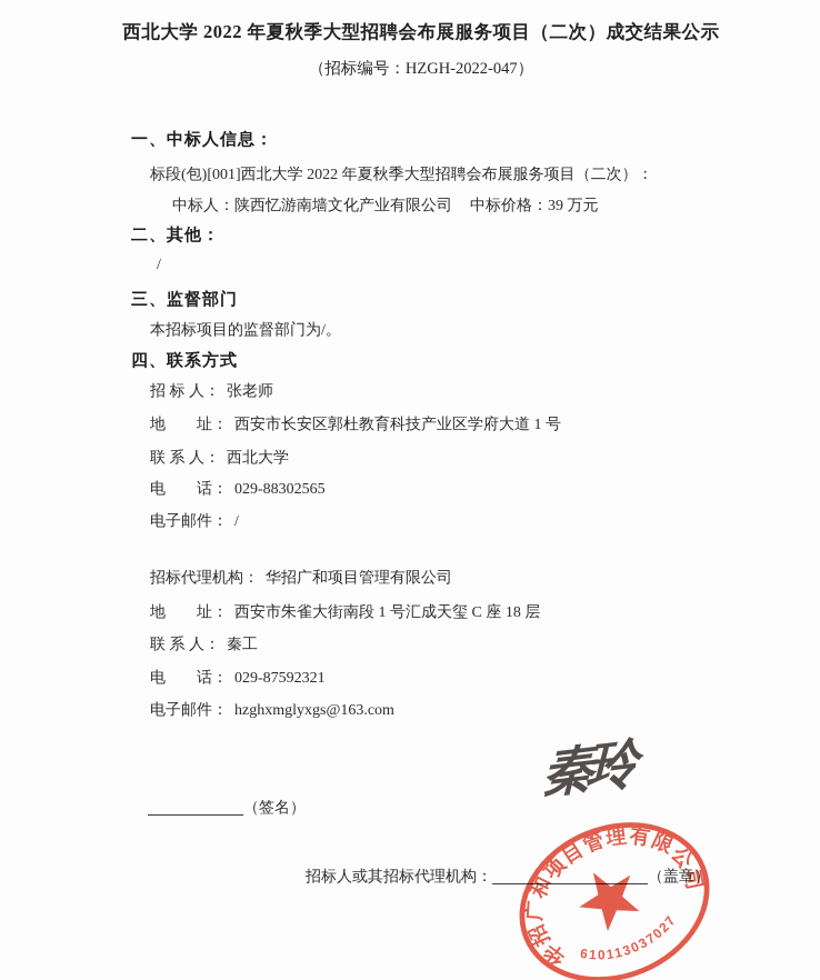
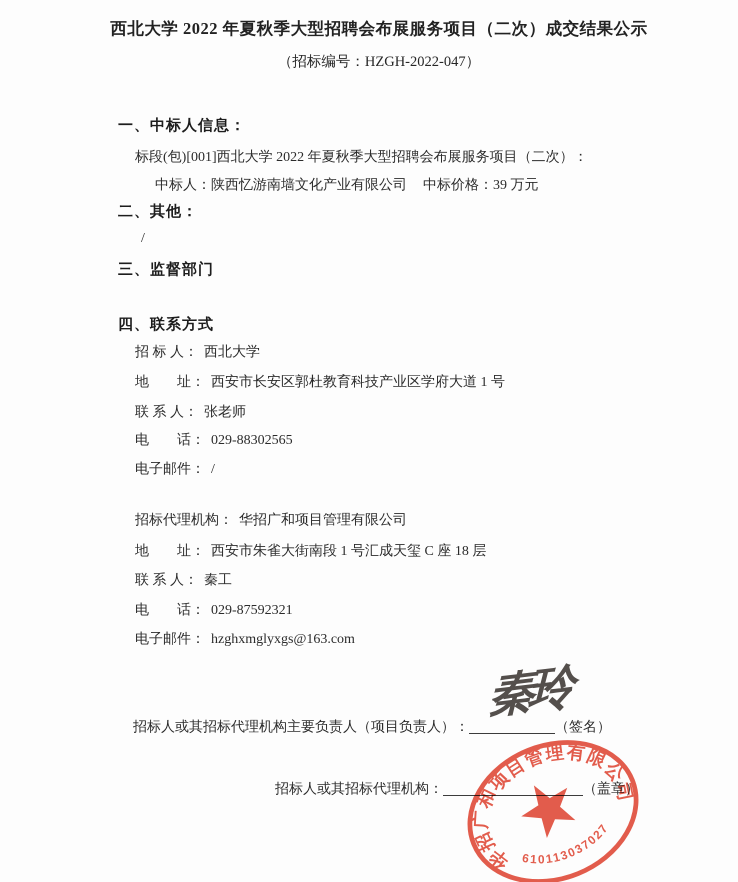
  西北大学 2022 年夏秋季大型招聘会布展服务项目（二次）成交结果公示
  （招标编号：HZGH-2022-047）
  一、中标人信息：
  标段(包)[001]西北大学 2022 年夏秋季大型招聘会布展服务项目（二次）：
  中标人：
  陕西忆游南墙文化产业有限公司
  中标价格：39 万元
  二、其他：
  /
  三、监督部门
- 本招标项目的监督部门为/。
  四、联系方式
  招 标 人：
- 张老师
+ 西北大学
  地 址：
  西安市长安区郭杜教育科技产业区学府大道 1 号
  联 系 人：
- 西北大学
+ 张老师
  电 话：
  029-88302565
  电子邮件：
  /
  招标代理机构：
  华招广和项目管理有限公司
  地 址：
  西安市朱雀大街南段 1 号汇成天玺 C 座 18 层
  联 系 人：
  秦工
  电 话：
  029-87592321
  电子邮件：
  hzghxmglyxgs@163.com
+ 招标人或其招标代理机构主要负责人（项目负责人）：
  （签名）
  招标人或其招标代理机构：
  （盖章）
